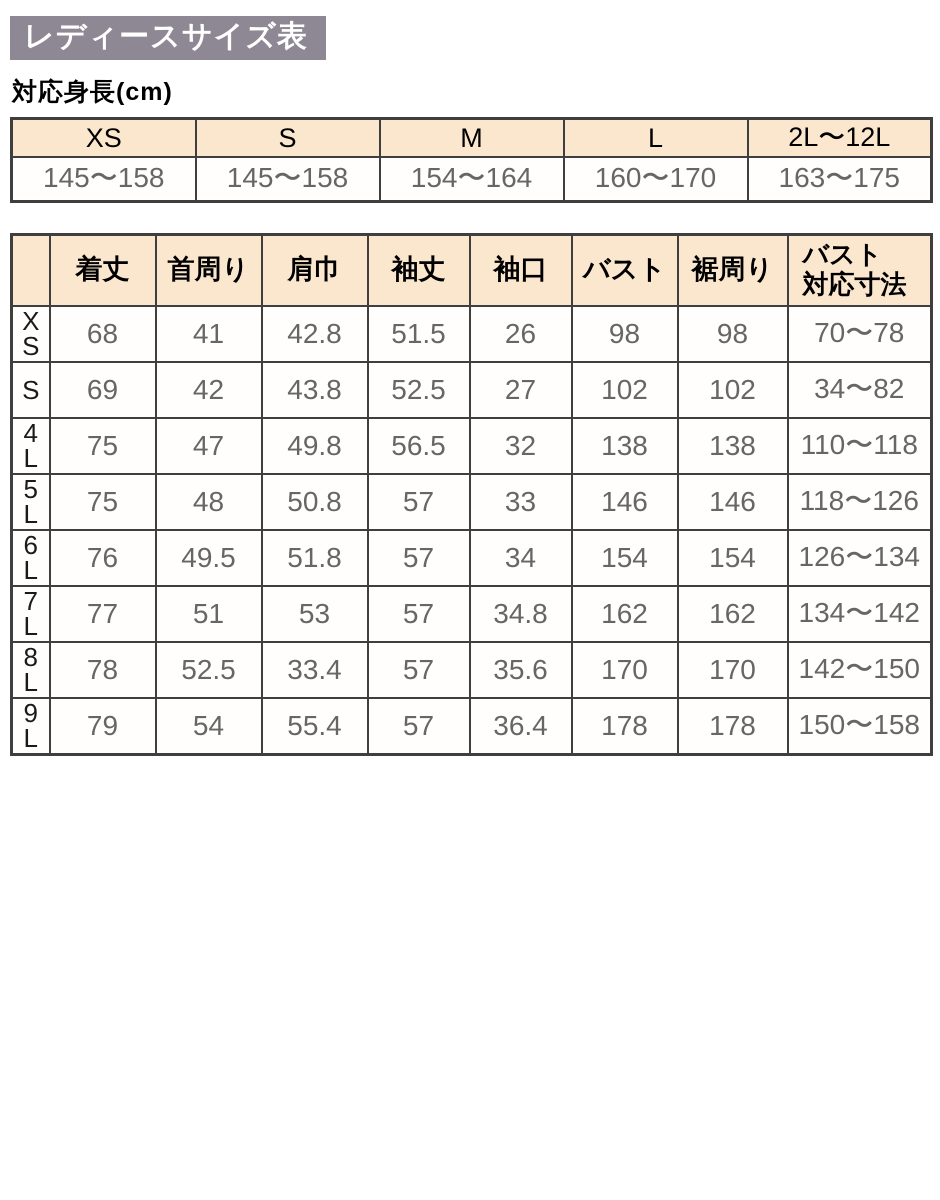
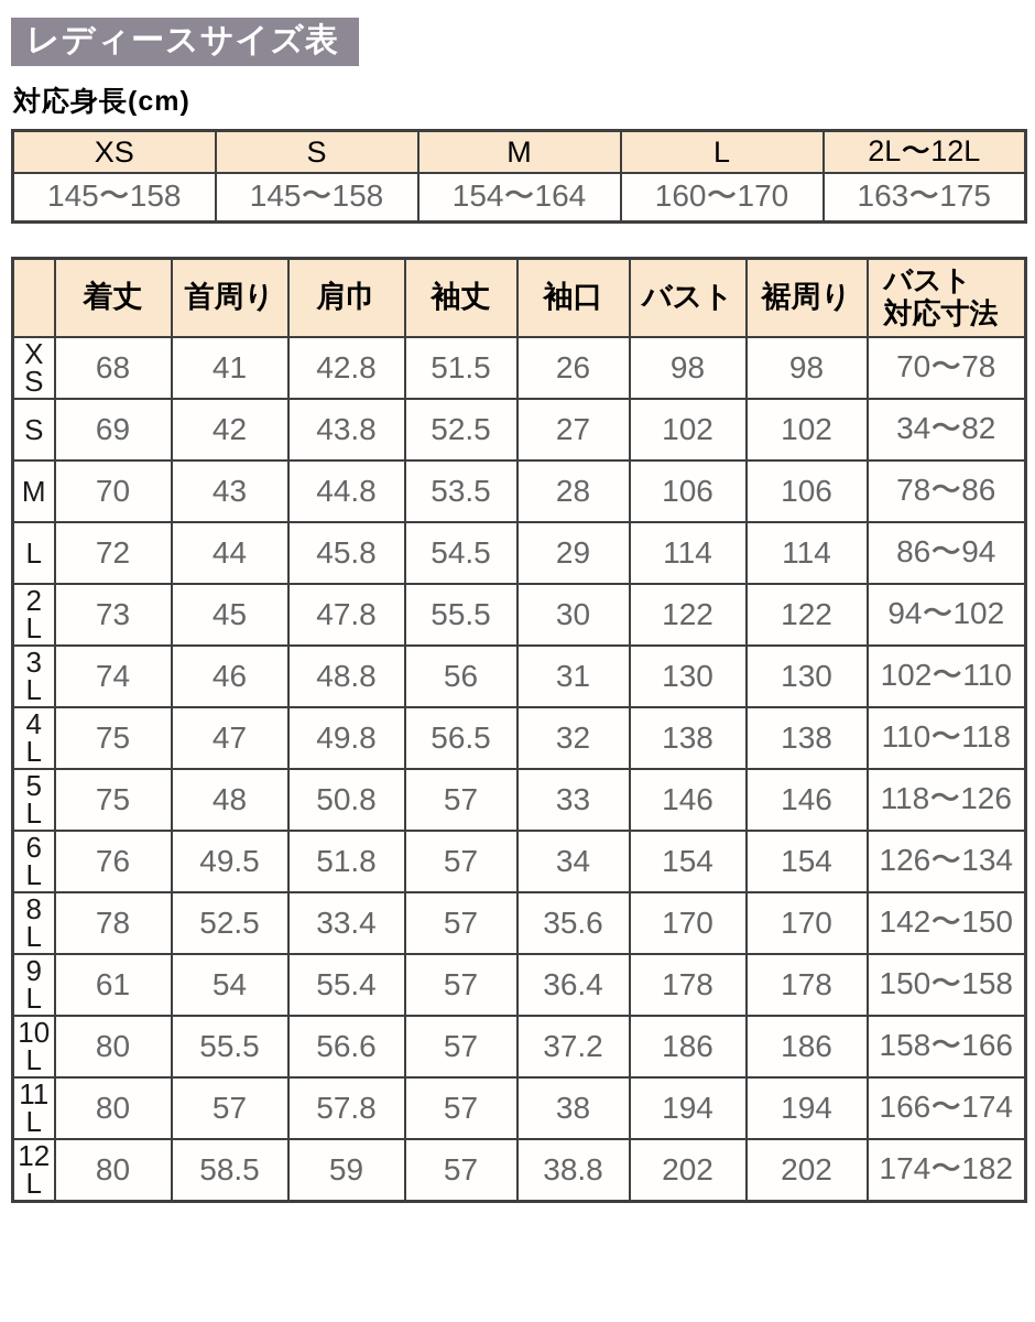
  レディースサイズ表
  対応身長(cm)
  XS	S	M	L	2L〜12L
  145〜158	145〜158	154〜164	160〜170	163〜175
  	着丈	首周り	肩巾	袖丈	袖口	バスト	裾周り	バスト 対応寸法
  X S	68	41	42.8	51.5	26	98	98	70〜78
  S	69	42	43.8	52.5	27	102	102	34〜82
+ M	70	43	44.8	53.5	28	106	106	78〜86
+ L	72	44	45.8	54.5	29	114	114	86〜94
+ 2 L	73	45	47.8	55.5	30	122	122	94〜102
+ 3 L	74	46	48.8	56	31	130	130	102〜110
  4 L	75	47	49.8	56.5	32	138	138	110〜118
  5 L	75	48	50.8	57	33	146	146	118〜126
  6 L	76	49.5	51.8	57	34	154	154	126〜134
- 7 L	77	51	53	57	34.8	162	162	134〜142
  8 L	78	52.5	33.4	57	35.6	170	170	142〜150
- 9 L	79	54	55.4	57	36.4	178	178	150〜158
+ 9 L	61	54	55.4	57	36.4	178	178	150〜158
+ 10 L	80	55.5	56.6	57	37.2	186	186	158〜166
+ 11 L	80	57	57.8	57	38	194	194	166〜174
+ 12 L	80	58.5	59	57	38.8	202	202	174〜182
